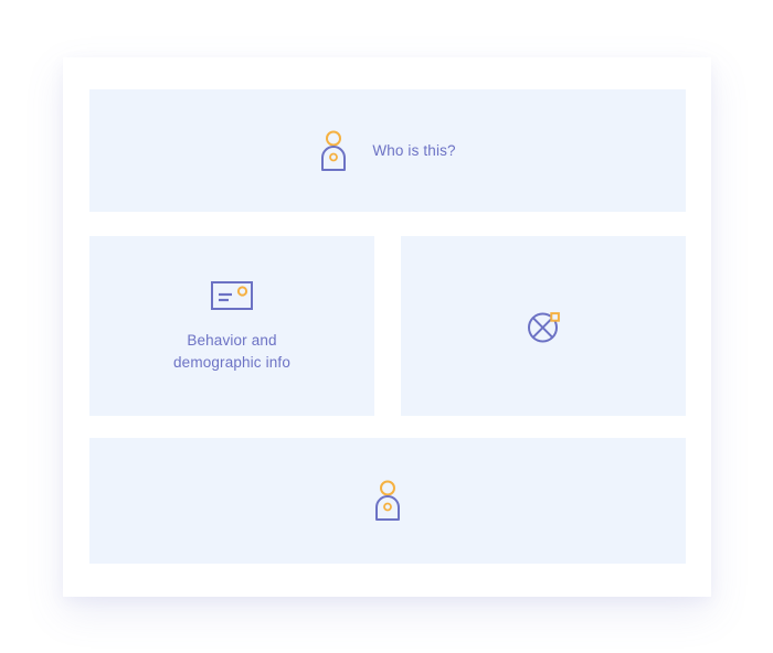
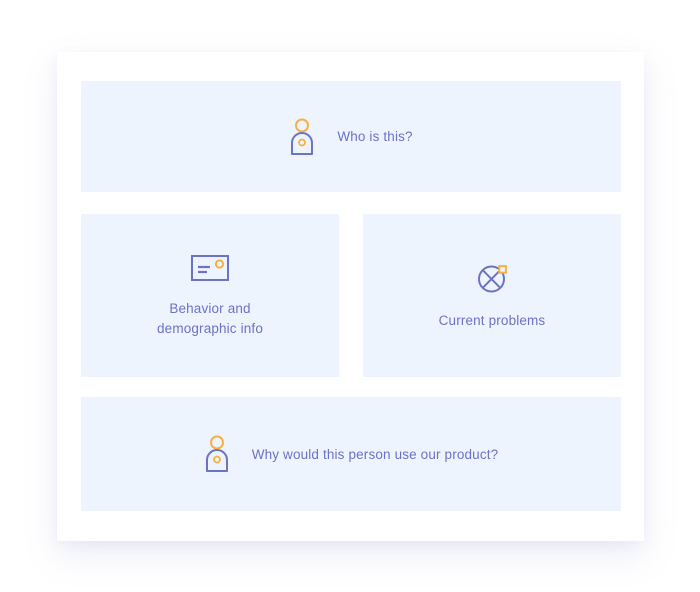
  Who is this?
  Behavior and
  demographic info
+ Current problems
+ Why would this person use our product?
